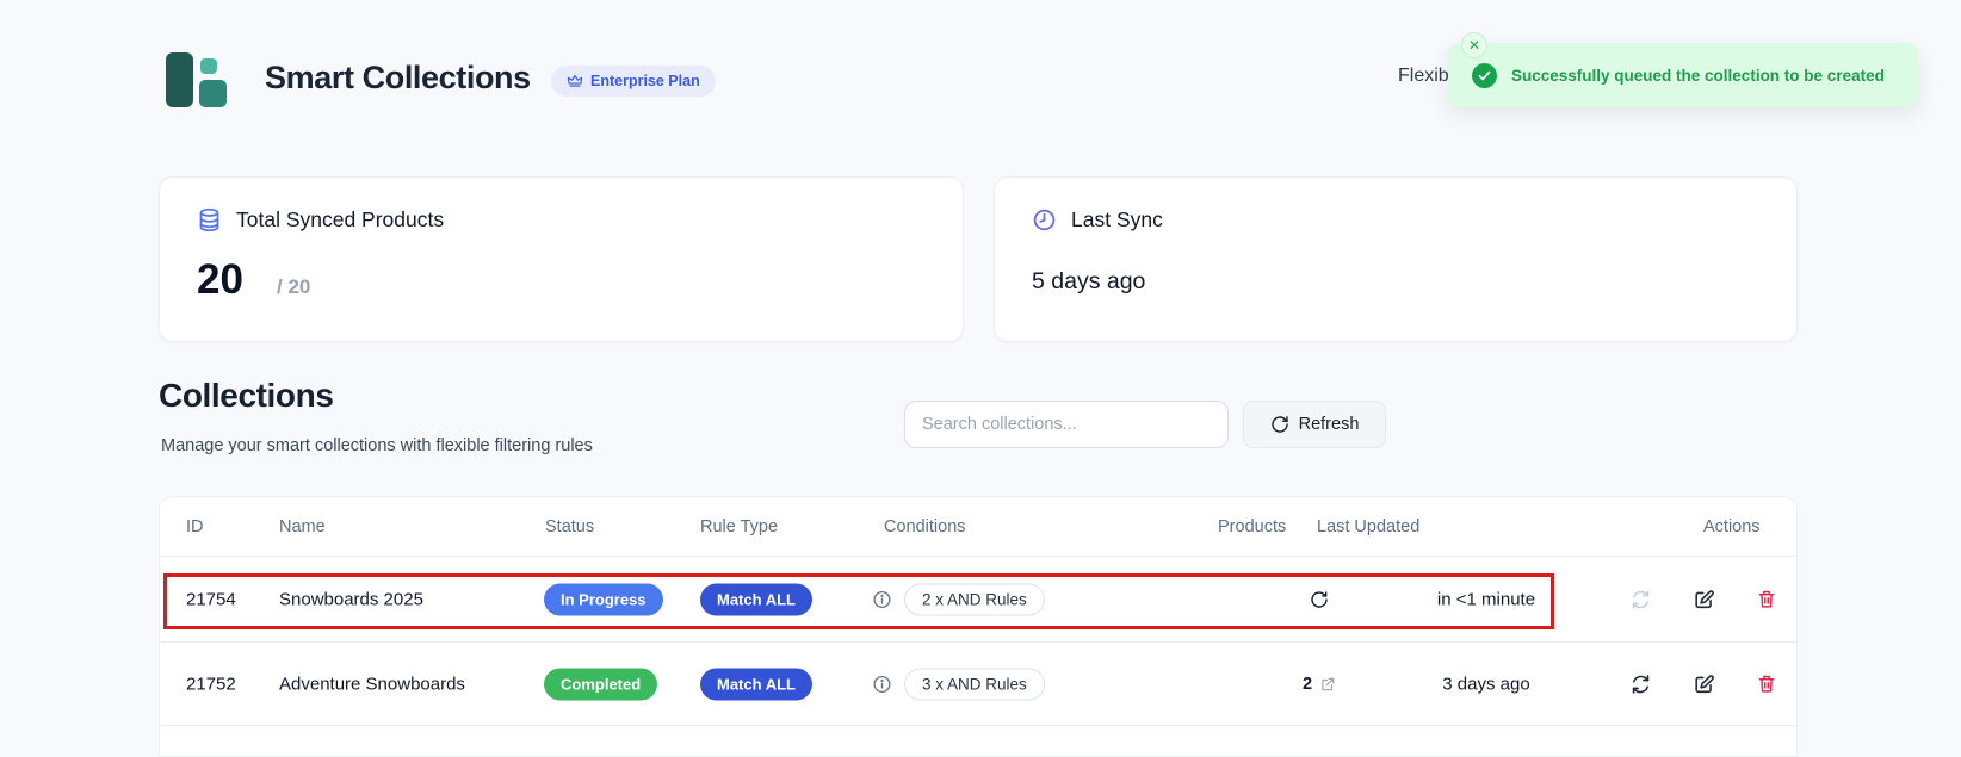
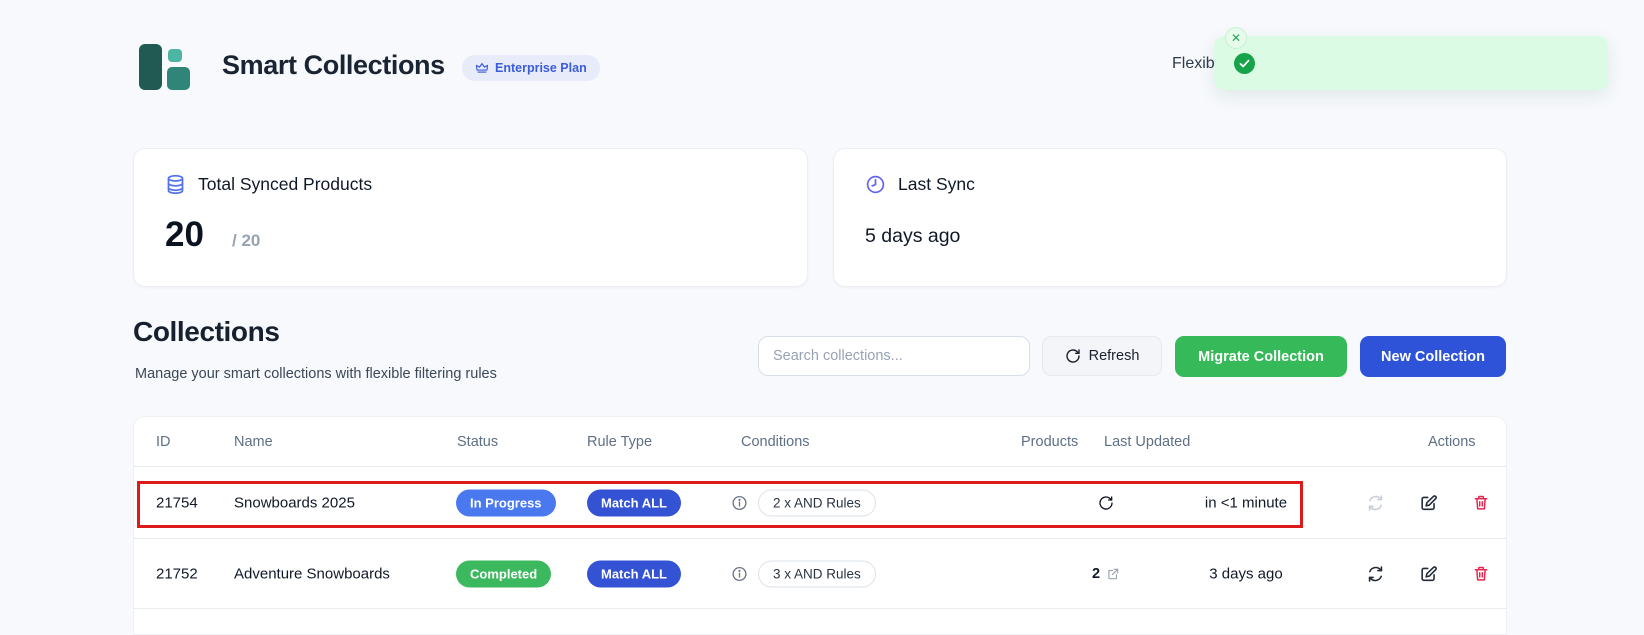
  Smart Collections
  Enterprise Plan
  Flexib
- Successfully queued the collection to be created
  ✕
  Total Synced Products
  20
  / 20
  Last Sync
  5 days ago
  Collections
  Manage your smart collections with flexible filtering rules
  Search collections...
  Refresh
+ Migrate Collection
+ New Collection
  ID
  Name
  Status
  Rule Type
  Conditions
  Products
  Last Updated
  Actions
  21754
  Snowboards 2025
  In Progress
  Match ALL
  2 x AND Rules
  in <1 minute
  21752
  Adventure Snowboards
  Completed
  Match ALL
  3 x AND Rules
  2
  3 days ago
